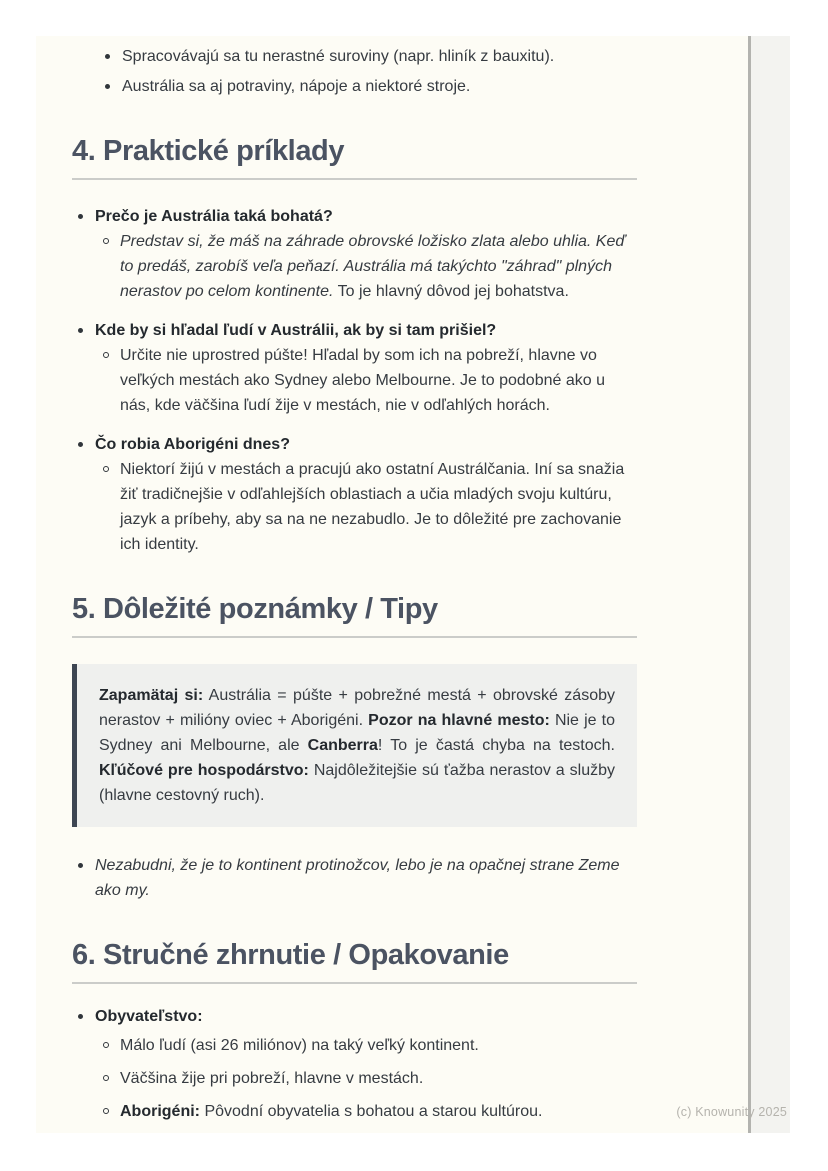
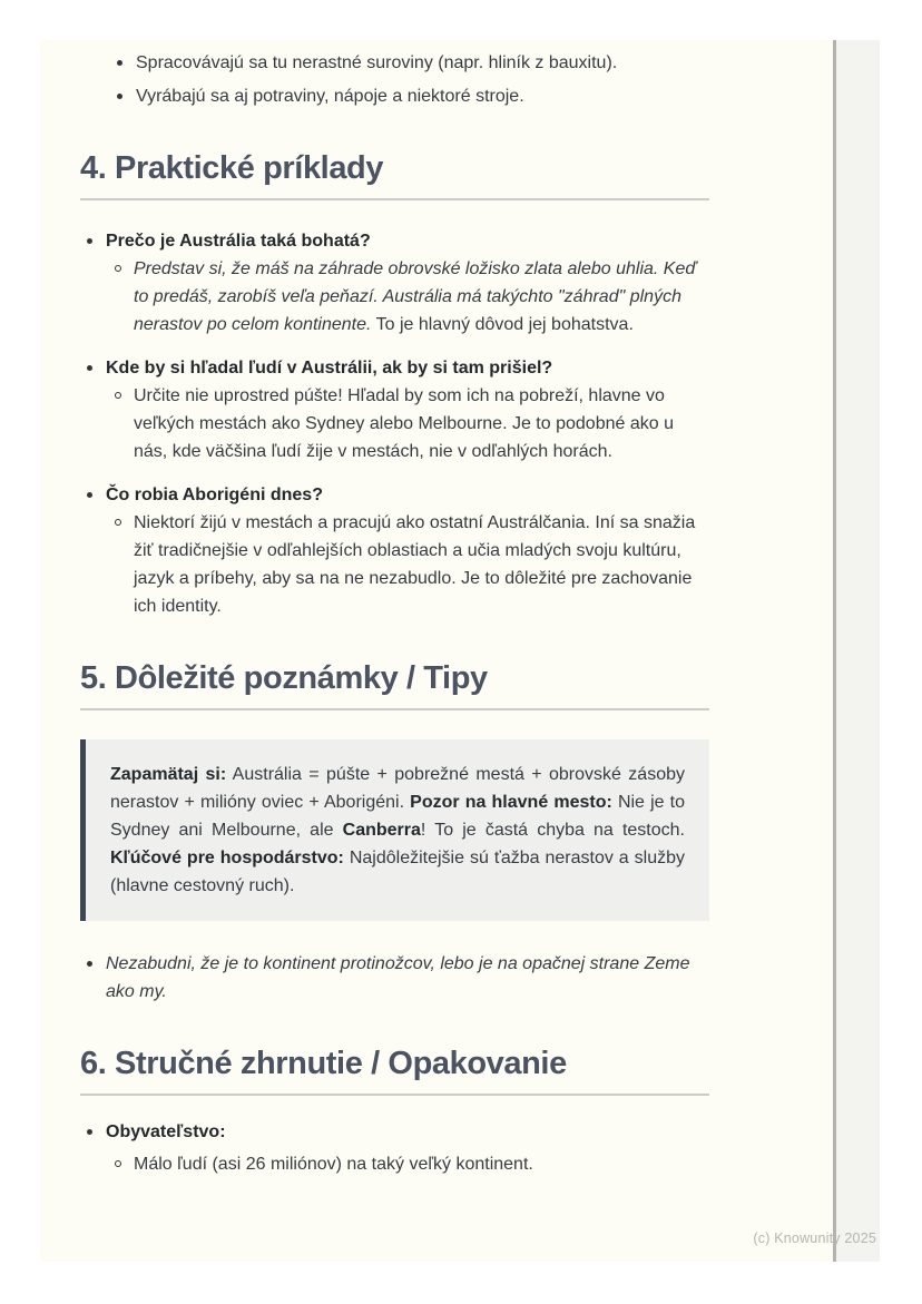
  Spracovávajú sa tu nerastné suroviny (napr. hliník z bauxitu).
- Austrália sa aj potraviny, nápoje a niektoré stroje.
+ Vyrábajú sa aj potraviny, nápoje a niektoré stroje.
  4. Praktické príklady
  Prečo je Austrália taká bohatá?
  Predstav si, že máš na záhrade obrovské ložisko zlata alebo uhlia. Keď to predáš, zarobíš veľa peňazí. Austrália má takýchto "záhrad" plných nerastov po celom kontinente. To je hlavný dôvod jej bohatstva.
  Kde by si hľadal ľudí v Austrálii, ak by si tam prišiel?
  Určite nie uprostred púšte! Hľadal by som ich na pobreží, hlavne vo veľkých mestách ako Sydney alebo Melbourne. Je to podobné ako u nás, kde väčšina ľudí žije v mestách, nie v odľahlých horách.
  Čo robia Aborigéni dnes?
  Niektorí žijú v mestách a pracujú ako ostatní Austrálčania. Iní sa snažia žiť tradičnejšie v odľahlejších oblastiach a učia mladých svoju kultúru, jazyk a príbehy, aby sa na ne nezabudlo. Je to dôležité pre zachovanie ich identity.
  5. Dôležité poznámky / Tipy
  Zapamätaj si: Austrália = púšte + pobrežné mestá + obrovské zásoby nerastov + milióny oviec + Aborigéni. Pozor na hlavné mesto: Nie je to Sydney ani Melbourne, ale Canberra! To je častá chyba na testoch. Kľúčové pre hospodárstvo: Najdôležitejšie sú ťažba nerastov a služby (hlavne cestovný ruch).
  Nezabudni, že je to kontinent protinožcov, lebo je na opačnej strane Zeme ako my.
  6. Stručné zhrnutie / Opakovanie
  Obyvateľstvo:
  Málo ľudí (asi 26 miliónov) na taký veľký kontinent.
- Väčšina žije pri pobreží, hlavne v mestách.
- Aborigéni: Pôvodní obyvatelia s bohatou a starou kultúrou.
  (c) Knowunity 2025
